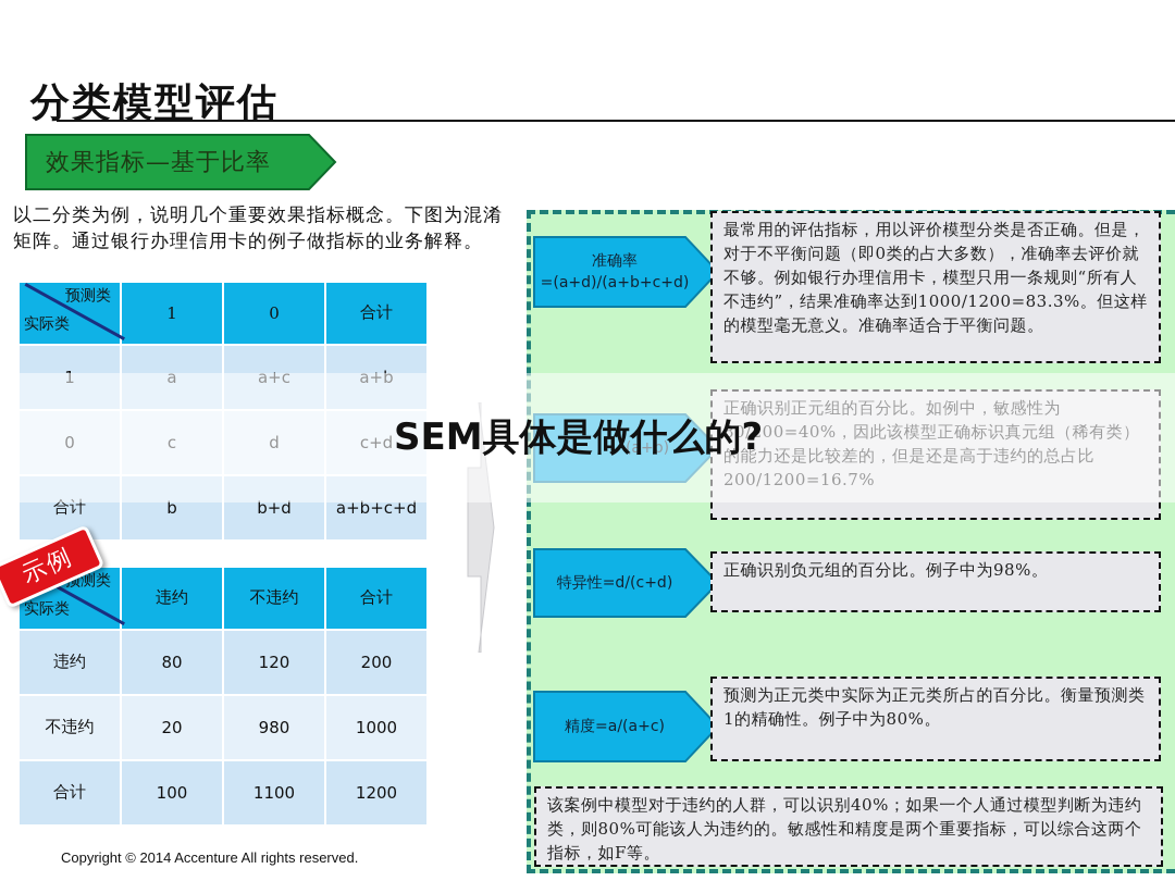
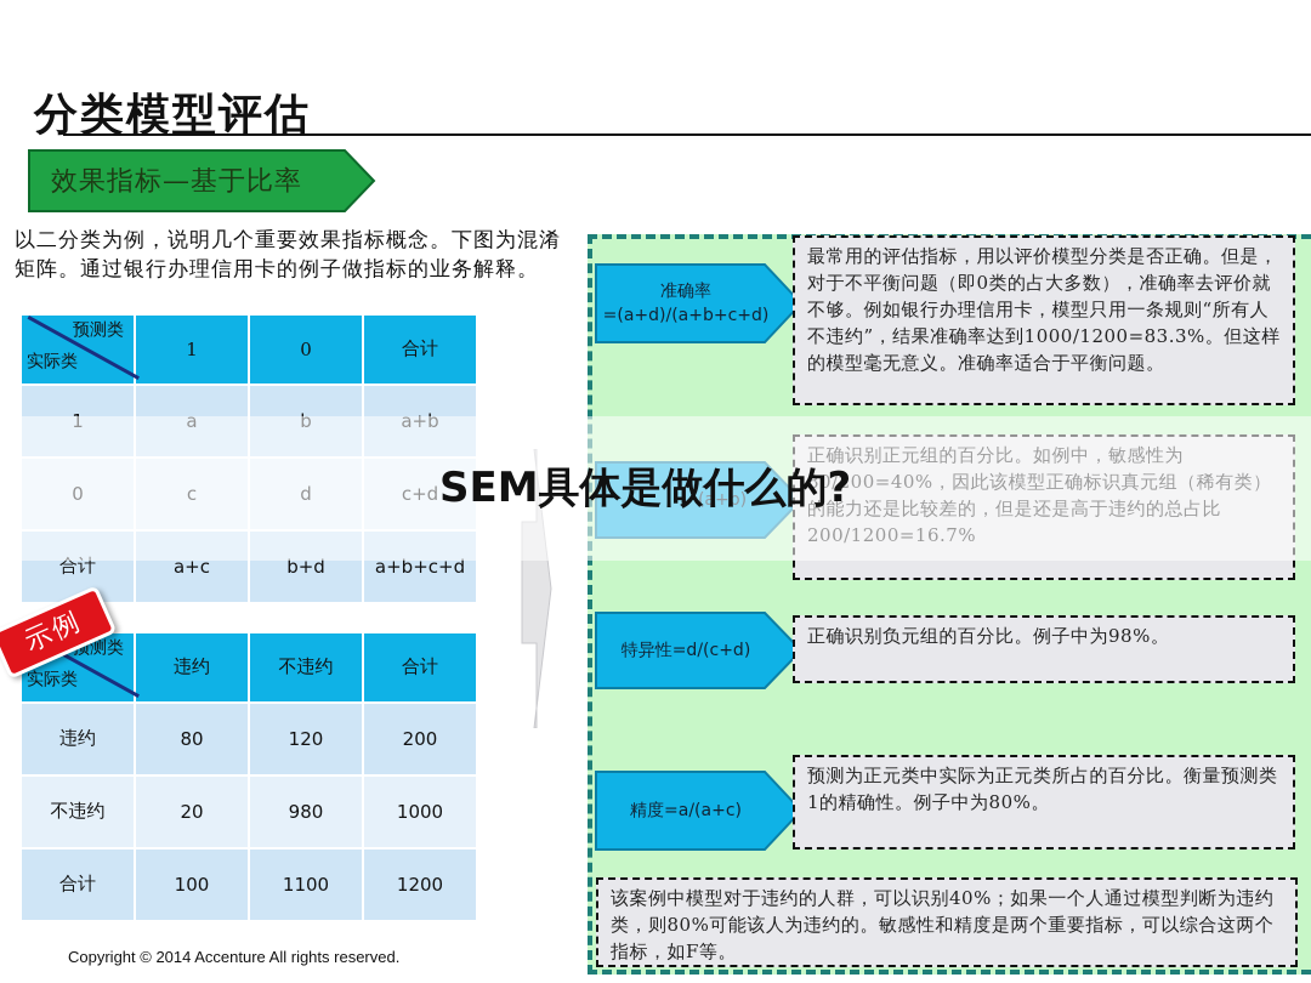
  分类模型评估
  效果指标—基于比率
  以二分类为例，说明几个重要效果指标概念。下图为混淆矩阵。通过银行办理信用卡的例子做指标的业务解释。
  预测类 实际类	1	0	合计
- 1	a	a+c	a+b
+ 1	a	b	a+b
  0	c	d	c+d
- 合计	b	b+d	a+b+c+d
+ 合计	a+c	b+d	a+b+c+d
  预测类 实际类	违约	不违约	合计
  违约	80	120	200
  不违约	20	980	1000
  合计	100	1100	1200
  Copyright © 2014 Accenture All rights reserved.
  准确率
  =(a+d)/(a+b+c+d)
  最常用的评估指标，用以评价模型分类是否正确。但是，对于不平衡问题（即0类的占大多数），准确率去评价就不够。例如银行办理信用卡，模型只用一条规则“所有人不违约”，结果准确率达到1000/1200=83.3%。但这样的模型毫无意义。准确率适合于平衡问题。
  (a+b)
  正确识别正元组的百分比。如例中，敏感性为80/200=40%，因此该模型正确标识真元组（稀有类）的能力还是比较差的，但是还是高于违约的总占比200/1200=16.7%
  特异性=d/(c+d)
  正确识别负元组的百分比。例子中为98%。
  精度=a/(a+c)
  预测为正元类中实际为正元类所占的百分比。衡量预测类1的精确性。例子中为80%。
  该案例中模型对于违约的人群，可以识别40%；如果一个人通过模型判断为违约类，则80%可能该人为违约的。敏感性和精度是两个重要指标，可以综合这两个指标，如F等。
  SEM具体是做什么的?
